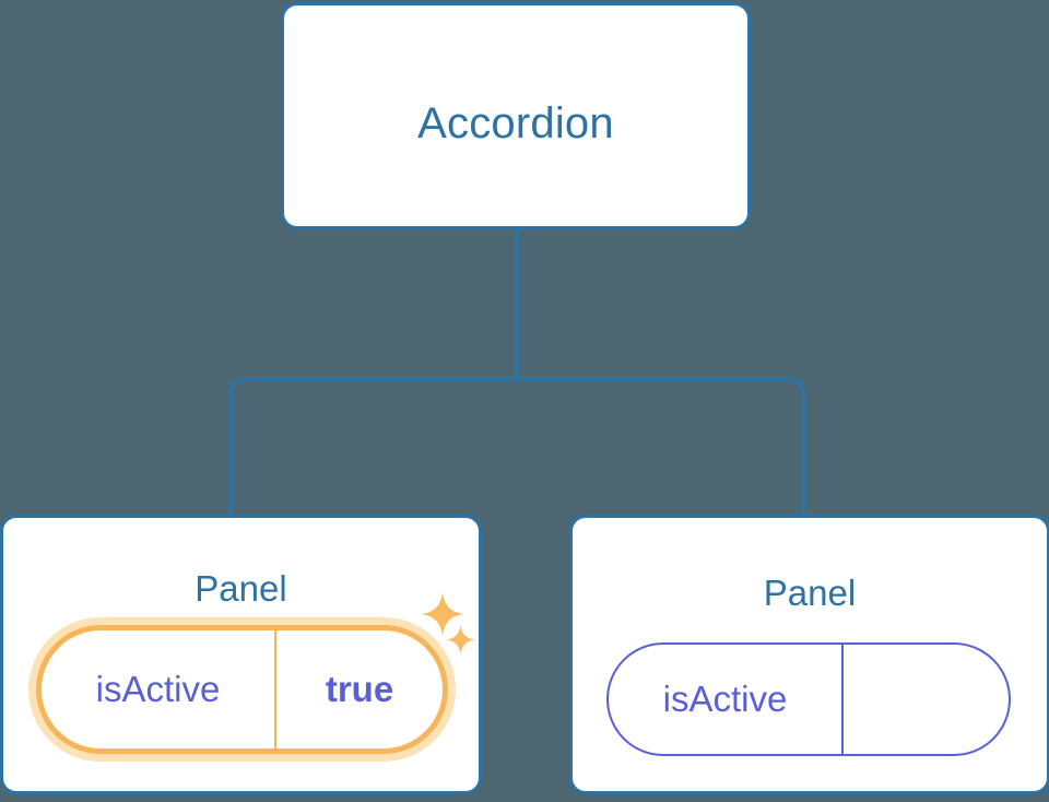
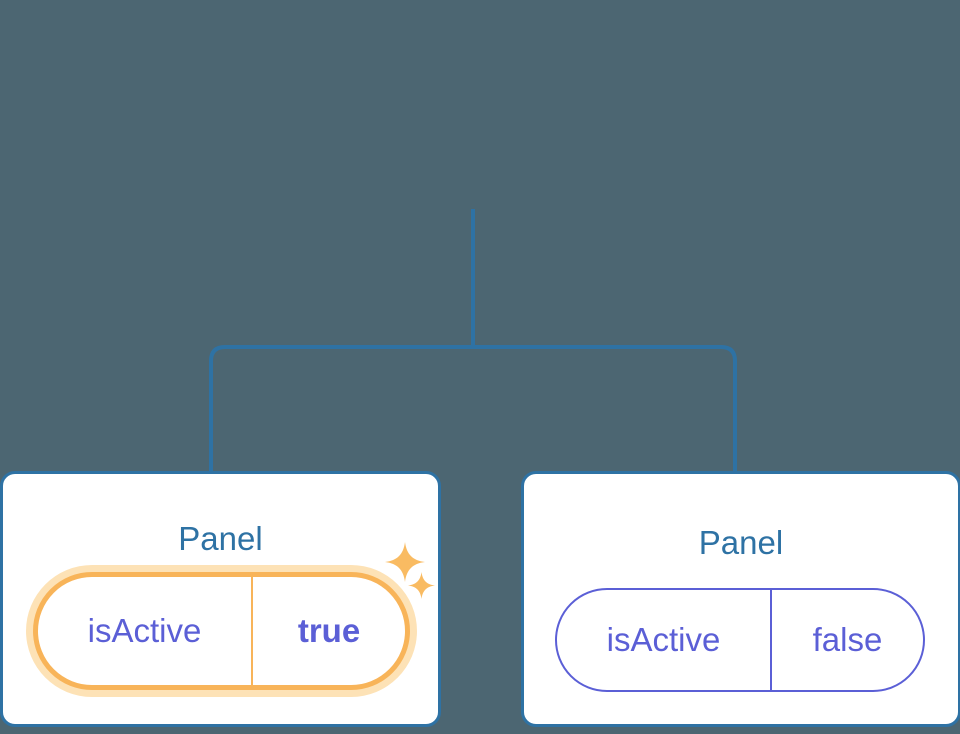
- Accordion
  Panel
  isActive
  true
  Panel
  isActive
+ false
